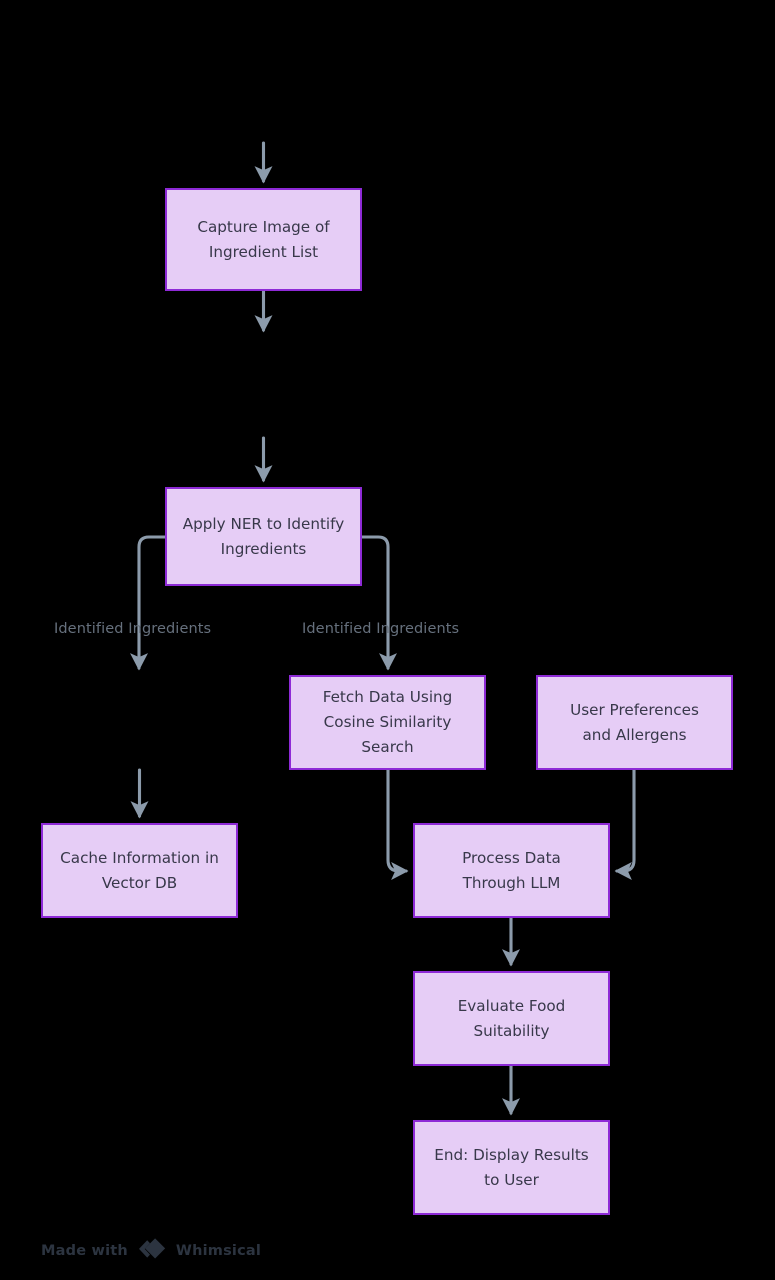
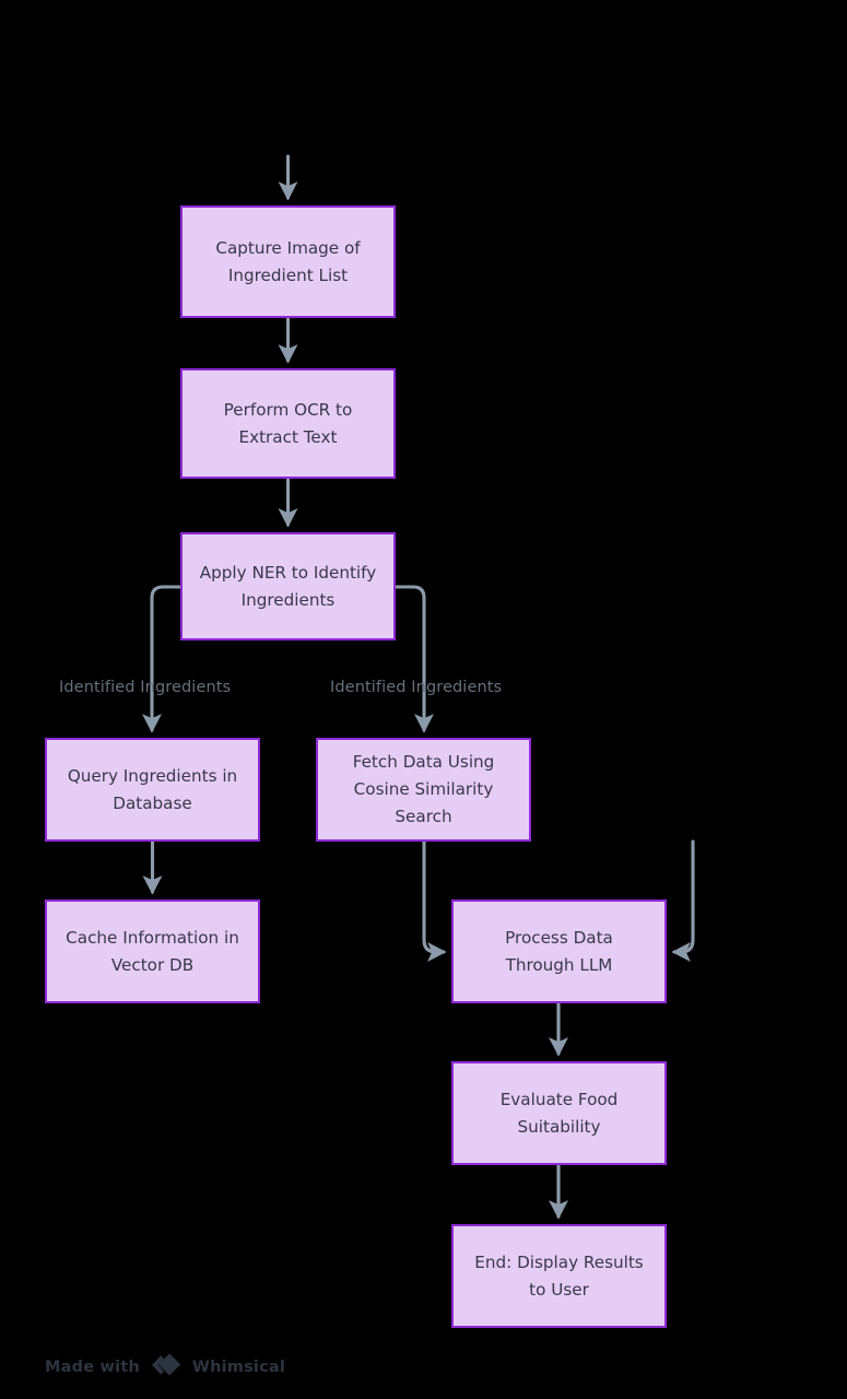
  Identified Ingredients
  Identified Ingredients
  Capture Image of
  Ingredient List
+ Perform OCR to
+ Extract Text
  Apply NER to Identify
  Ingredients
+ Query Ingredients in
+ Database
  Fetch Data Using
  Cosine Similarity
  Search
- User Preferences
- and Allergens
  Cache Information in
  Vector DB
  Process Data
  Through LLM
  Evaluate Food
  Suitability
  End: Display Results
  to User
  Made with
  Whimsical
